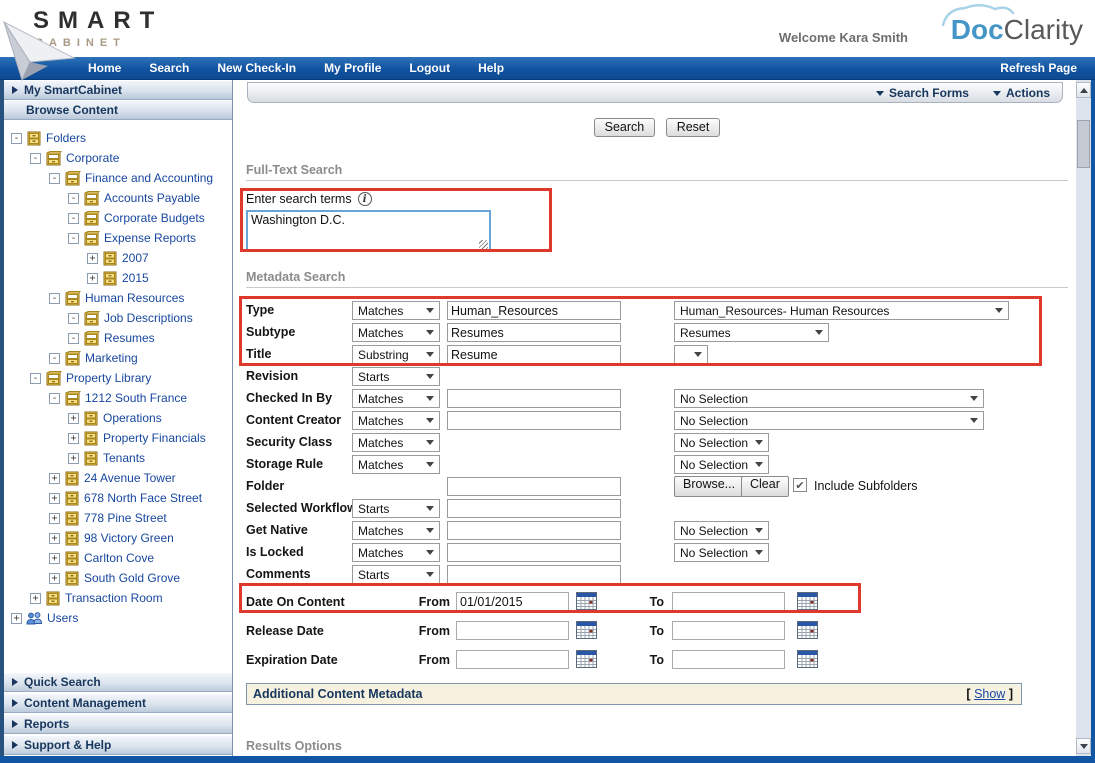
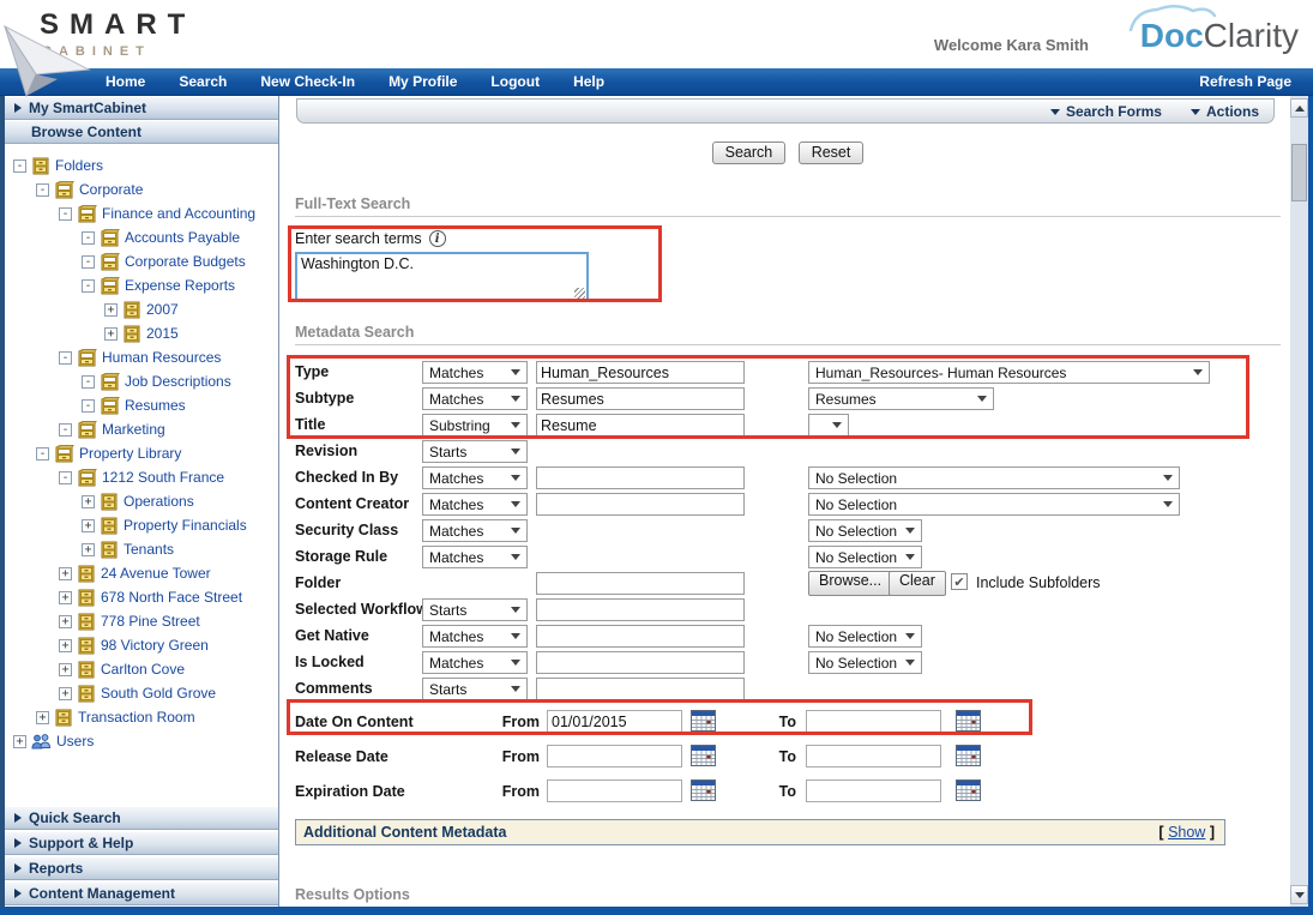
  SMART
  ABINET
  Welcome Kara Smith
  DocClarity
  Home
  Search
  New Check-In
  My Profile
  Logout
  Help
  Refresh Page
  My SmartCabinet
  Browse Content
  -
  Folders
  -
  Corporate
  -
  Finance and Accounting
  -
  Accounts Payable
  -
  Corporate Budgets
  -
  Expense Reports
  +
  2007
  +
  2015
  -
  Human Resources
  -
  Job Descriptions
  -
  Resumes
  -
  Marketing
  -
  Property Library
  -
  1212 South France
  +
  Operations
  +
  Property Financials
  +
  Tenants
  +
  24 Avenue Tower
  +
  678 North Face Street
  +
  778 Pine Street
  +
  98 Victory Green
  +
  Carlton Cove
  +
  South Gold Grove
  +
  Transaction Room
  +
  Users
  Quick Search
- Content Management
+ Support & Help
  Reports
- Support & Help
+ Content Management
  Search Forms
  Actions
  Search Reset
  Full-Text Search
  Enter search terms
  i
  Washington D.C.
  Metadata Search
  Type
  Matches
  Human_Resources
  Human_Resources- Human Resources
  Subtype
  Matches
  Resumes
  Resumes
  Title
  Substring
  Resume
  Revision
  Starts
  Checked In By
  Matches
  No Selection
  Content Creator
  Matches
  No Selection
  Security Class
  Matches
  No Selection
  Storage Rule
  Matches
  No Selection
  Folder
  Browse...
  Clear
  ✔
  Include Subfolders
  Selected Workflo
  Starts
  Get Native
  Matches
  No Selection
  Is Locked
  Matches
  No Selection
  Comments
  Starts
  Date On Content
  From
  01/01/2015
  To
  Release Date
  From
  To
  Expiration Date
  From
  To
  Additional Content Metadata
  [ Show ]
  Results Options
